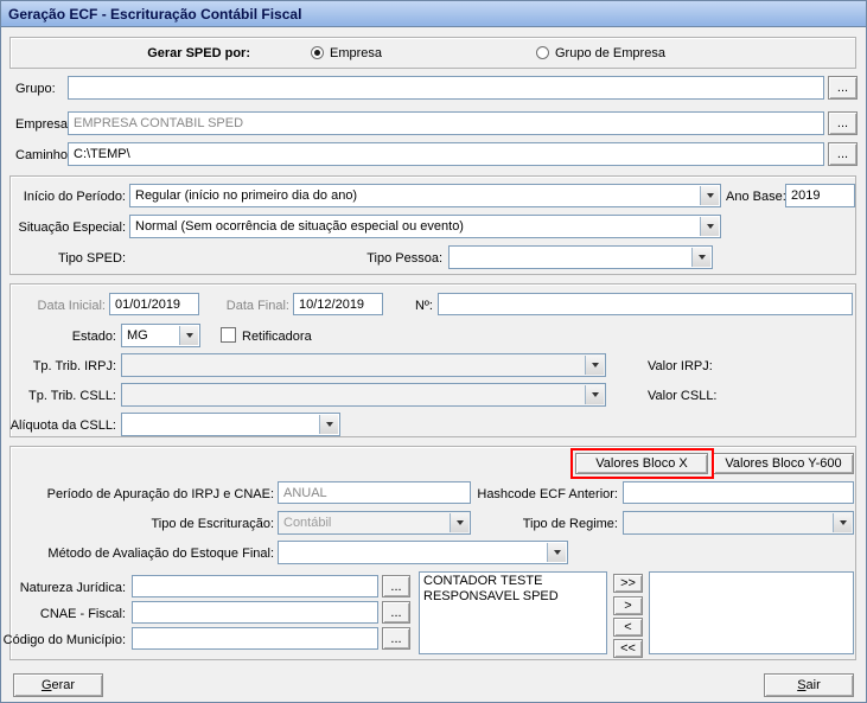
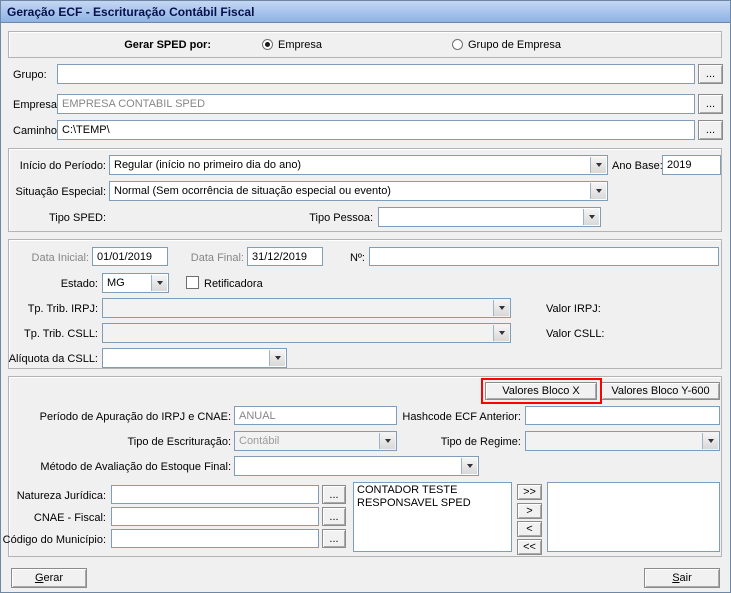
  Geração ECF - Escrituração Contábil Fiscal
  Gerar SPED por:
  Empresa
  Grupo de Empresa
  Grupo:
  ...
  Empresa
  EMPRESA CONTABIL SPED
  ...
  Caminho
  C:\TEMP\
  ...
  Início do Período:
  Regular (início no primeiro dia do ano)
  Ano Base
  2019
  Situação Especial:
  Normal (Sem ocorrência de situação especial ou evento)
  Tipo SPED:
  Tipo Pessoa:
  Data Inicial:
  01/01/2019
  Data Final:
- 10/12/2019
+ 31/12/2019
  Nº:
  Estado:
  MG
  Retificadora
  Tp. Trib. IRPJ:
  Valor IRPJ:
  Tp. Trib. CSLL:
  Valor CSLL:
  Alíquota da CSLL:
  Valores Bloco X
  Valores Bloco Y-600
  Período de Apuração do IRPJ e CNAE:
  ANUAL
  Hashcode ECF Anterior:
  Tipo de Escrituração:
  Contábil
  Tipo de Regime:
  Método de Avaliação do Estoque Final:
  Natureza Jurídica:
  ...
  CNAE - Fiscal:
  ...
  Código do Município:
  ...
  CONTADOR TESTE
  RESPONSAVEL SPED
  >>
  >
  <
  <<
  G
  erar
  S
  air
